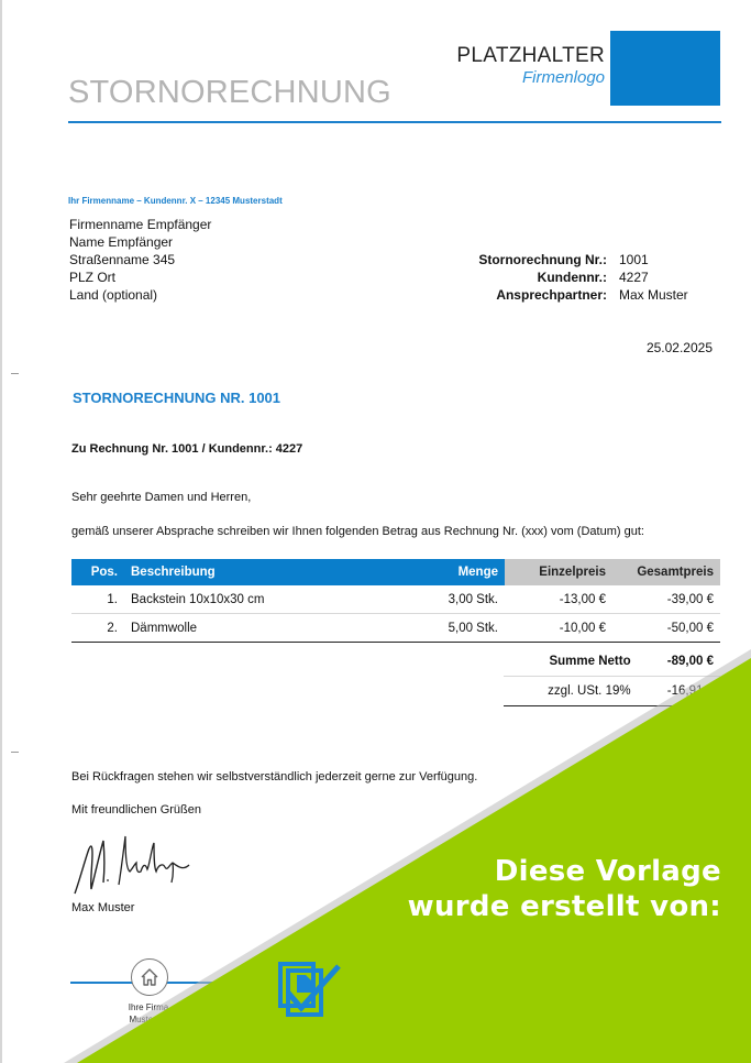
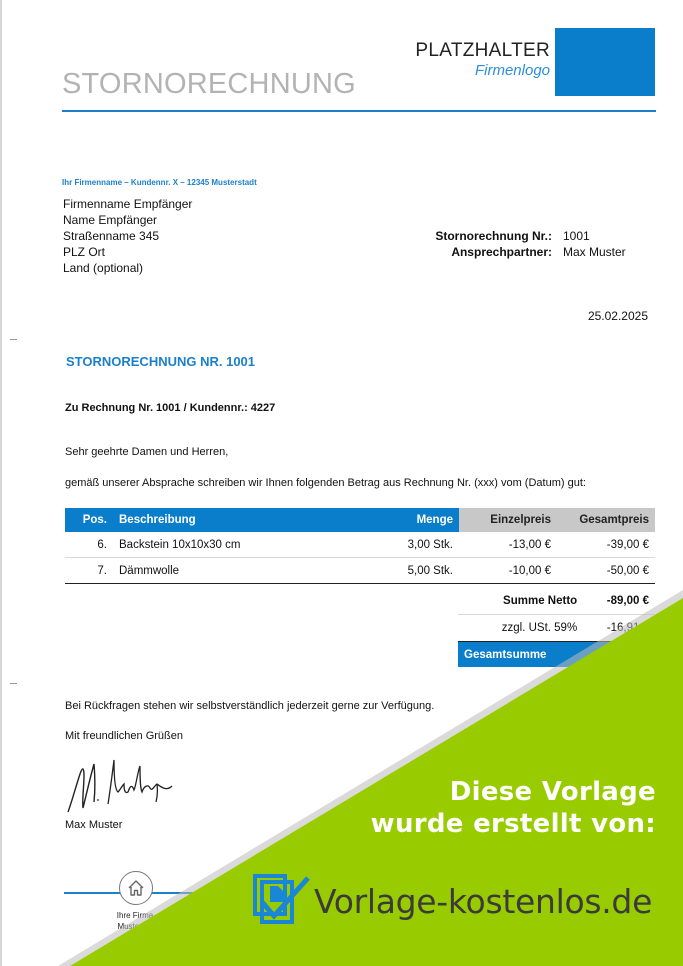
  STORNORECHNUNG
  PLATZHALTER
  Firmenlogo
  Ihr Firmenname – Kundennr. X – 12345 Musterstadt
  Firmenname Empfänger
  Name Empfänger
  Straßenname 345
  PLZ Ort
  Land (optional)
  Stornorechnung Nr.:
  1001
- Kundennr.:
- 4227
  Ansprechpartner:
  Max Muster
  25.02.2025
  STORNORECHNUNG NR. 1001
  Zu Rechnung Nr. 1001 / Kundennr.: 4227
  Sehr geehrte Damen und Herren,
  gemäß unserer Absprache schreiben wir Ihnen folgenden Betrag aus Rechnung Nr. (xxx) vom (Datum) gut:
  Pos.	Beschreibung	Menge	Einzelpreis	Gesamtpreis
- 1.	Backstein 10x10x30 cm	3,00 Stk.	-13,00 €	-39,00 €
+ 6.	Backstein 10x10x30 cm	3,00 Stk.	-13,00 €	-39,00 €
- 2.	Dämmwolle	5,00 Stk.	-10,00 €	-50,00 €
+ 7.	Dämmwolle	5,00 Stk.	-10,00 €	-50,00 €
  Summe Netto	-89,00 €
- zzgl. USt. 19%	-16,9
+ zzgl. USt. 59%	-16,9
+ Gesamtsumme
  Bei Rückfragen stehen wir selbstverständlich jederzeit gerne zur Verfügung.
  Mit freundlichen Grüßen
  Max Muster
  Ihre Firma
  Diese Vorlage
  wurde erstellt von:
+ Vorlage-kostenlos.de
